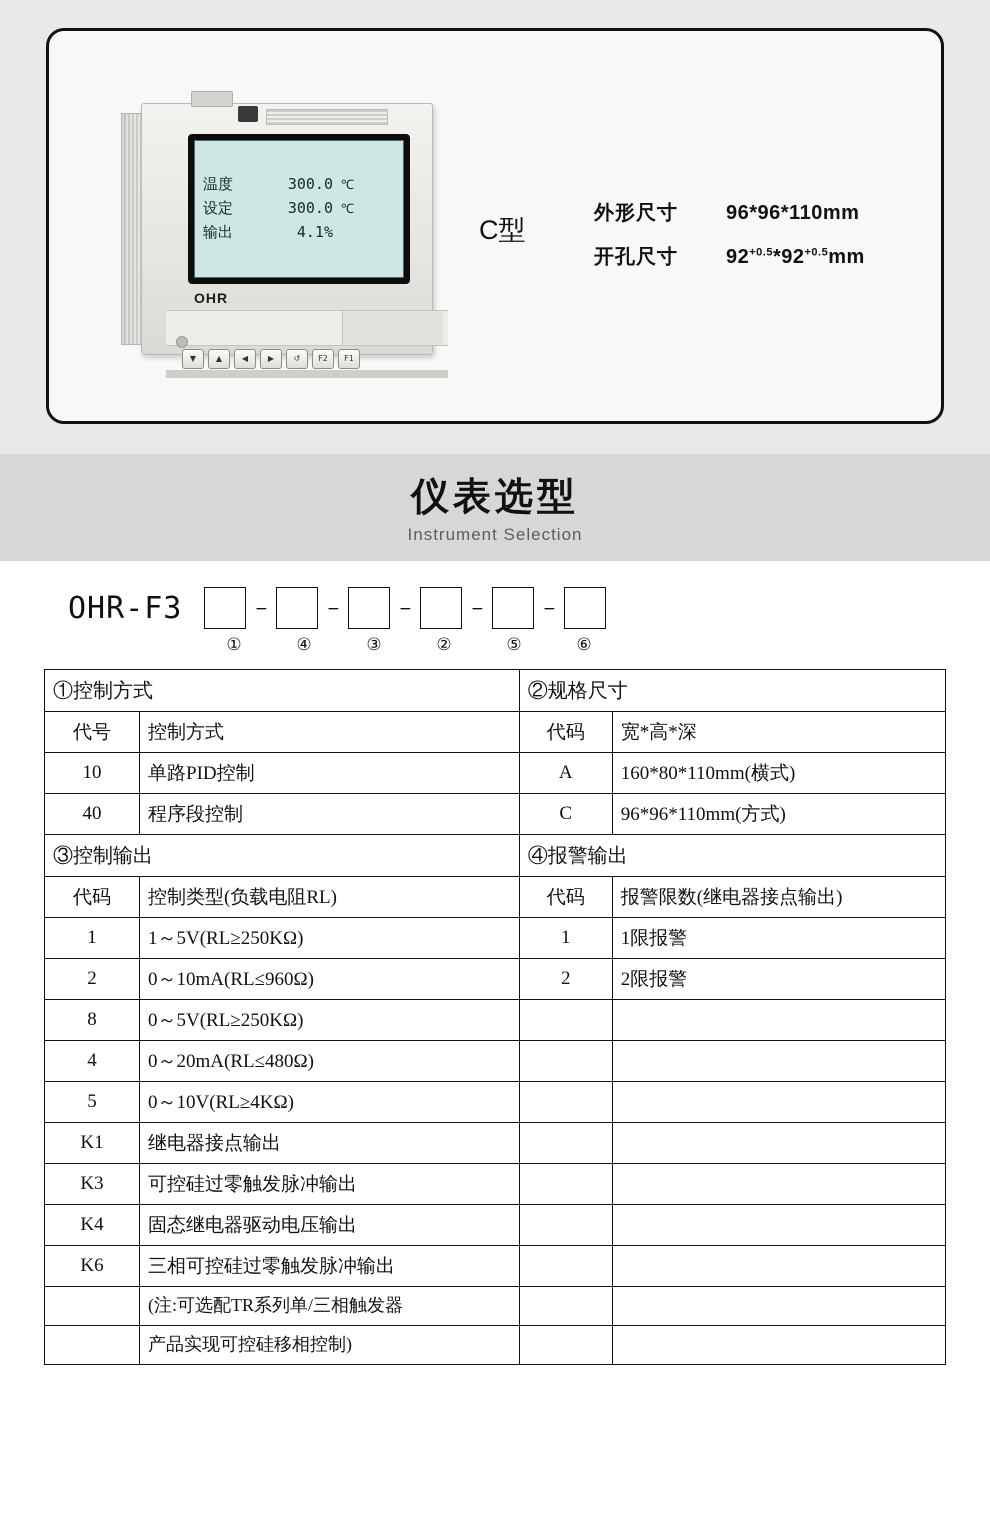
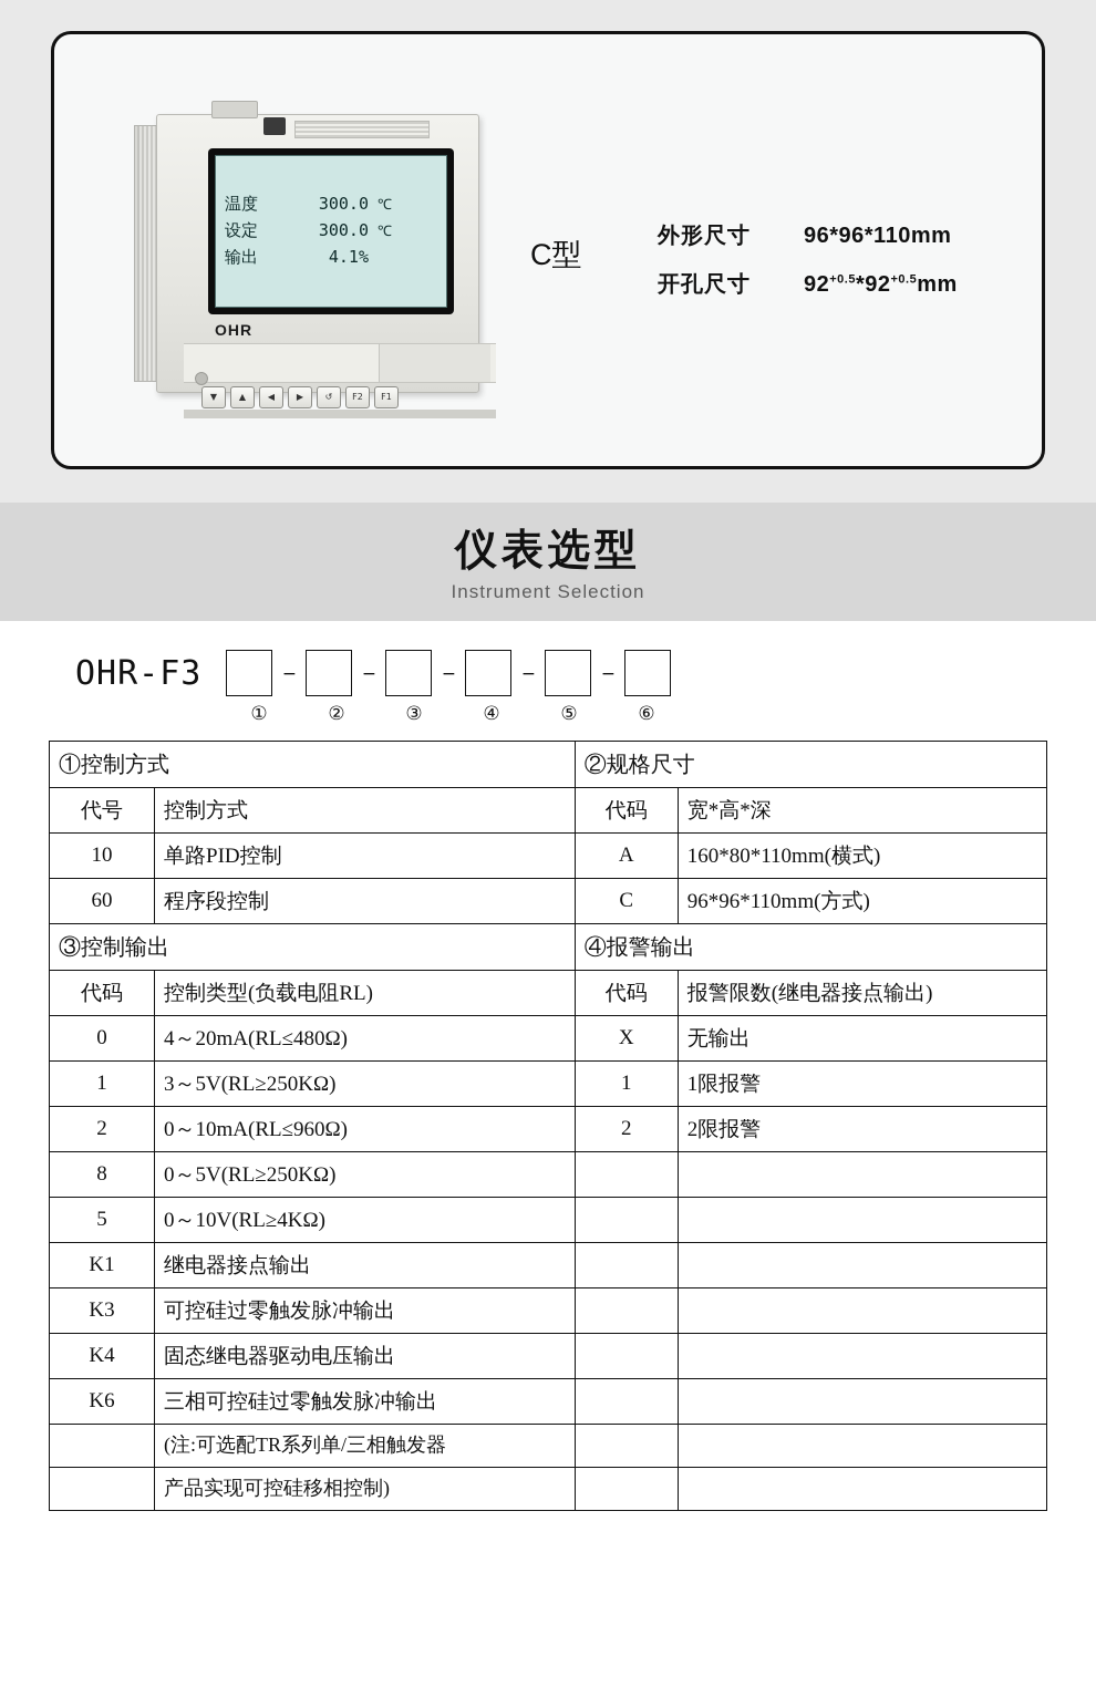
  温度
  300.0
  ℃
  设定
  300.0
  ℃
  输出
  4.1%
  OHR
  ▼
  ▲
  ◀
  ▶
  ↺
  F2
  F1
  C型
  外形尺寸
  96*96*110mm
  开孔尺寸
  92+0.5*92+0.5mm
  仪表选型
  Instrument Selection
  OHR-F3
  －
  －
  －
  －
  －
  ①
- ④
+ ②
  ③
- ②
+ ④
  ⑤
  ⑥
  ①控制方式	②规格尺寸
  代号	控制方式	代码	宽*高*深
  10	单路PID控制	A	160*80*110mm(横式)
- 40	程序段控制	C	96*96*110mm(方式)
+ 60	程序段控制	C	96*96*110mm(方式)
  ③控制输出	④报警输出
  代码	控制类型(负载电阻RL)	代码	报警限数(继电器接点输出)
+ 0	4～20mA(RL≤480Ω)	X	无输出
- 1	1～5V(RL≥250KΩ)	1	1限报警
+ 1	3～5V(RL≥250KΩ)	1	1限报警
  2	0～10mA(RL≤960Ω)	2	2限报警
  8	0～5V(RL≥250KΩ)
- 4	0～20mA(RL≤480Ω)
  5	0～10V(RL≥4KΩ)
  K1	继电器接点输出
  K3	可控硅过零触发脉冲输出
  K4	固态继电器驱动电压输出
  K6	三相可控硅过零触发脉冲输出
  	(注:可选配TR系列单/三相触发器
  	产品实现可控硅移相控制)
